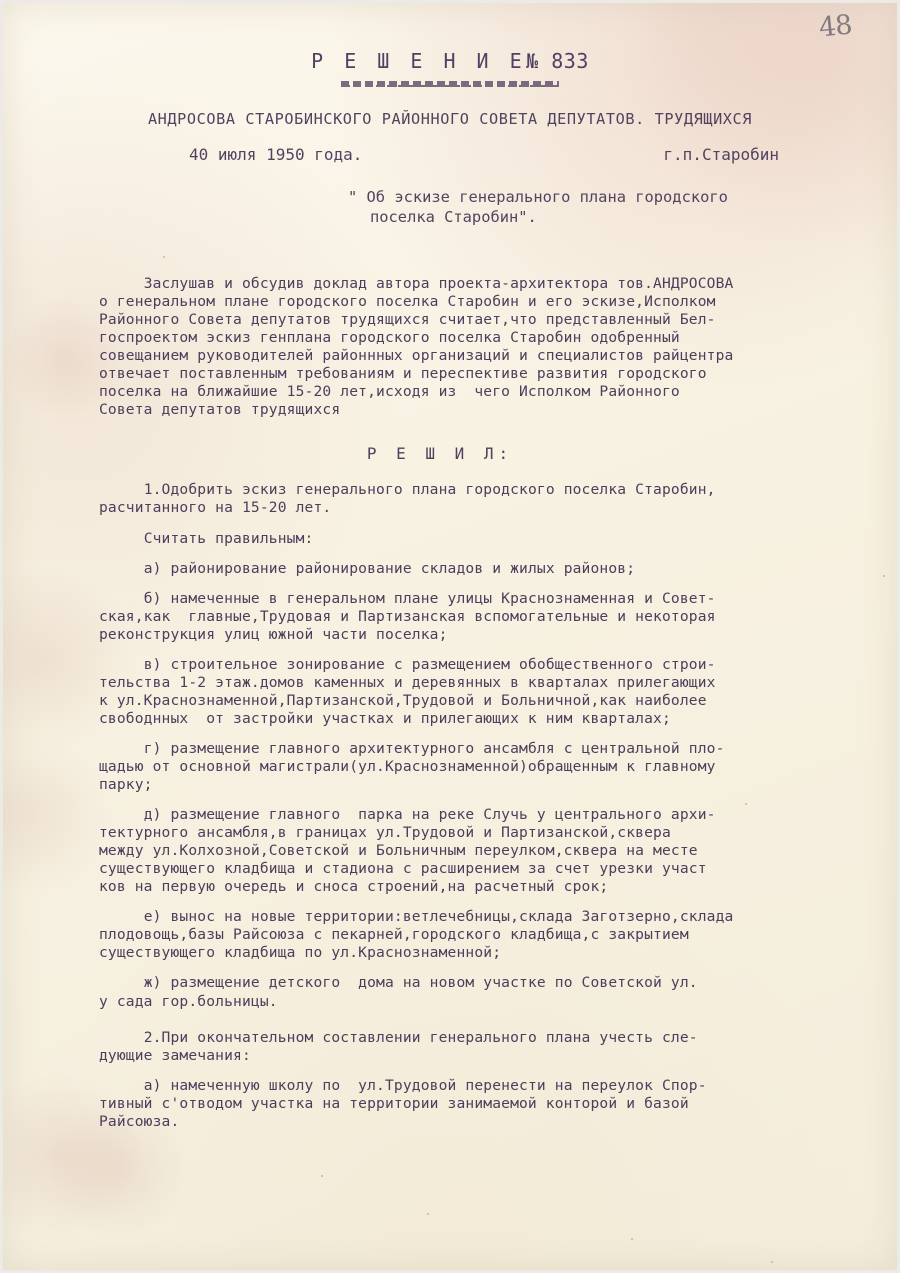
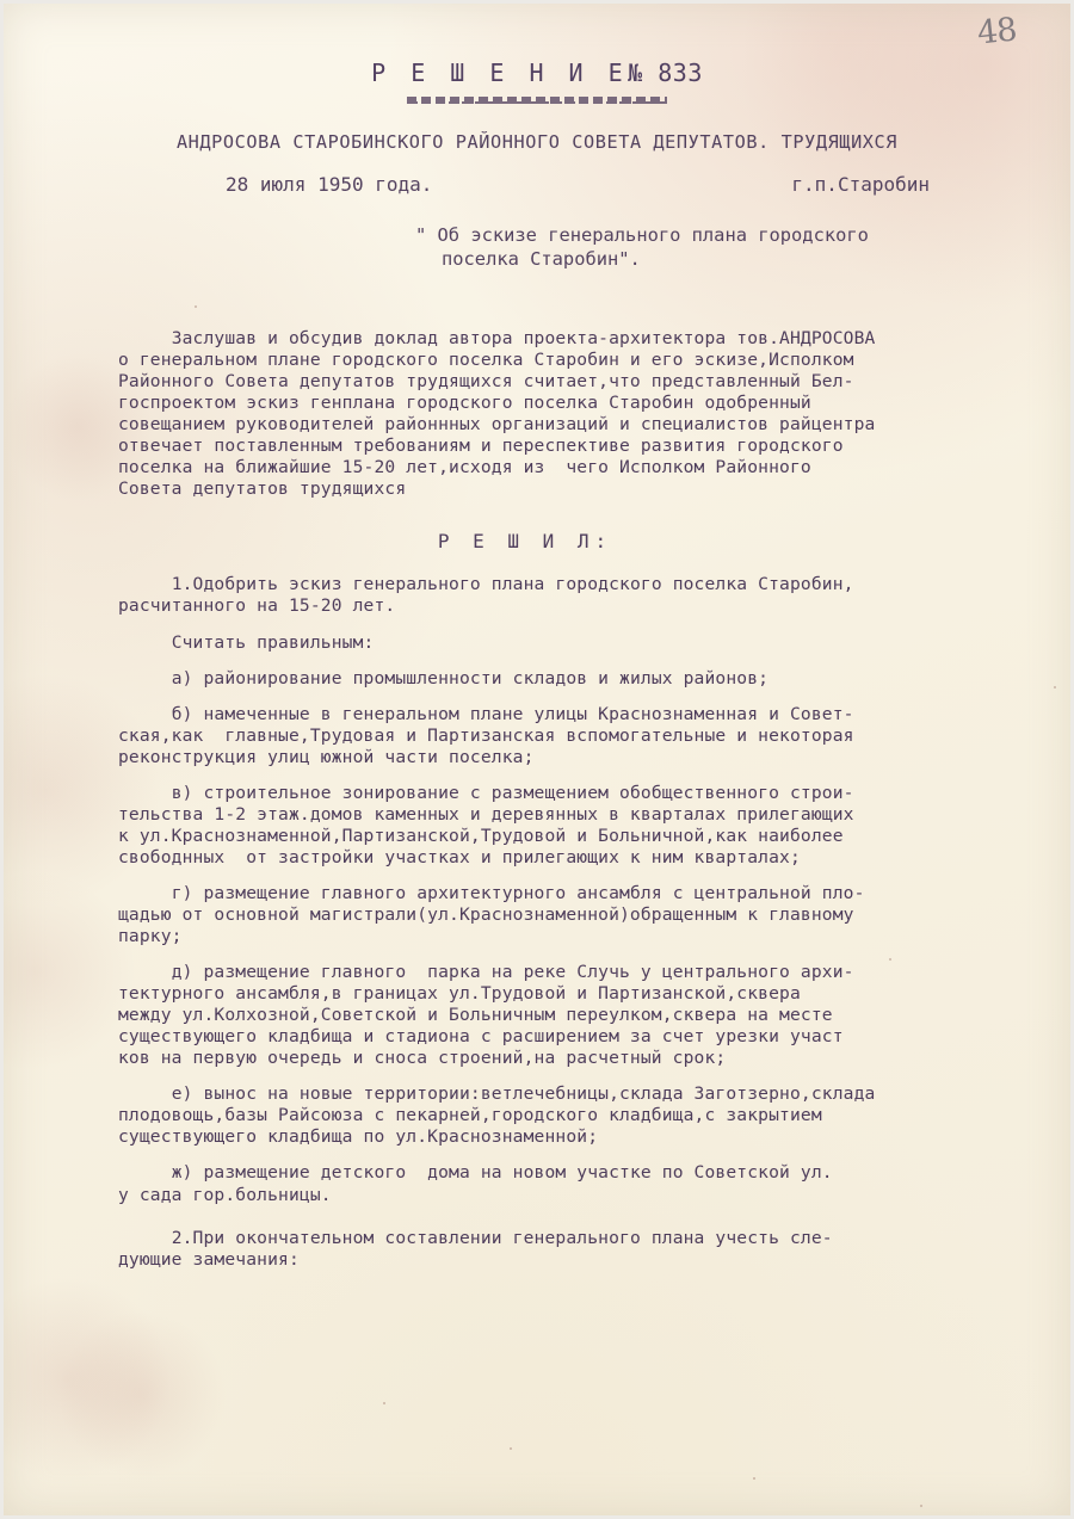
  Р Е Ш Е Н И Е№ 833
  АНДРОСОВА СТАРОБИНСКОГО РАЙОННОГО СОВЕТА ДЕПУТАТОВ. ТРУДЯЩИХСЯ
- 40 июля 1950 года.
+ 28 июля 1950 года.
  г.п.Старобин
  " Об эскизе генерального плана городского
  поселка Старобин".
  Заслушав и обсудив доклад автора проекта-архитектора тов.АНДРОСОВА
  о генеральном плане городского поселка Старобин и его эскизе,Исполком
  Районного Совета депутатов трудящихся считает,что представленный Бел-
  госпроектом эскиз генплана городского поселка Старобин одобренный
  совещанием руководителей районнных организаций и специалистов райцентра
  отвечает поставленным требованиям и переспективе развития городского
  поселка на ближайшие 15-20 лет,исходя из чего Исполком Районного
  Совета депутатов трудящихся
  Р Е Ш И Л:
  1.Одобрить эскиз генерального плана городского поселка Старобин,
  расчитанного на 15-20 лет.
  Считать правильным:
- а) районирование районирование складов и жилых районов;
+ а) районирование промышленности складов и жилых районов;
  б) намеченные в генеральном плане улицы Краснознаменная и Совет-
  ская,как главные,Трудовая и Партизанская вспомогательные и некоторая
  реконструкция улиц южной части поселка;
  в) строительное зонирование с размещением обобщественного строи-
  тельства 1-2 этаж.домов каменных и деревянных в кварталах прилегающих
  к ул.Краснознаменной,Партизанской,Трудовой и Больничной,как наиболее
  свободнных от застройки участках и прилегающих к ним кварталах;
  г) размещение главного архитектурного ансамбля с центральной пло-
  щадью от основной магистрали(ул.Краснознаменной)обращенным к главному
  парку;
  д) размещение главного парка на реке Случь у центрального архи-
  тектурного ансамбля,в границах ул.Трудовой и Партизанской,сквера
  между ул.Колхозной,Советской и Больничным переулком,сквера на месте
  существующего кладбища и стадиона с расширением за счет урезки участ
  ков на первую очередь и сноса строений,на расчетный срок;
  е) вынос на новые территории:ветлечебницы,склада Заготзерно,склада
  плодовощь,базы Райсоюза с пекарней,городского кладбища,с закрытием
  существующего кладбища по ул.Краснознаменной;
  ж) размещение детского дома на новом участке по Советской ул.
  у сада гор.больницы.
  2.При окончательном составлении генерального плана учесть сле-
  дующие замечания:
- а) намеченную школу по ул.Трудовой перенести на переулок Спор-
- тивный с'отводом участка на территории занимаемой конторой и базой
- Райсоюза.
